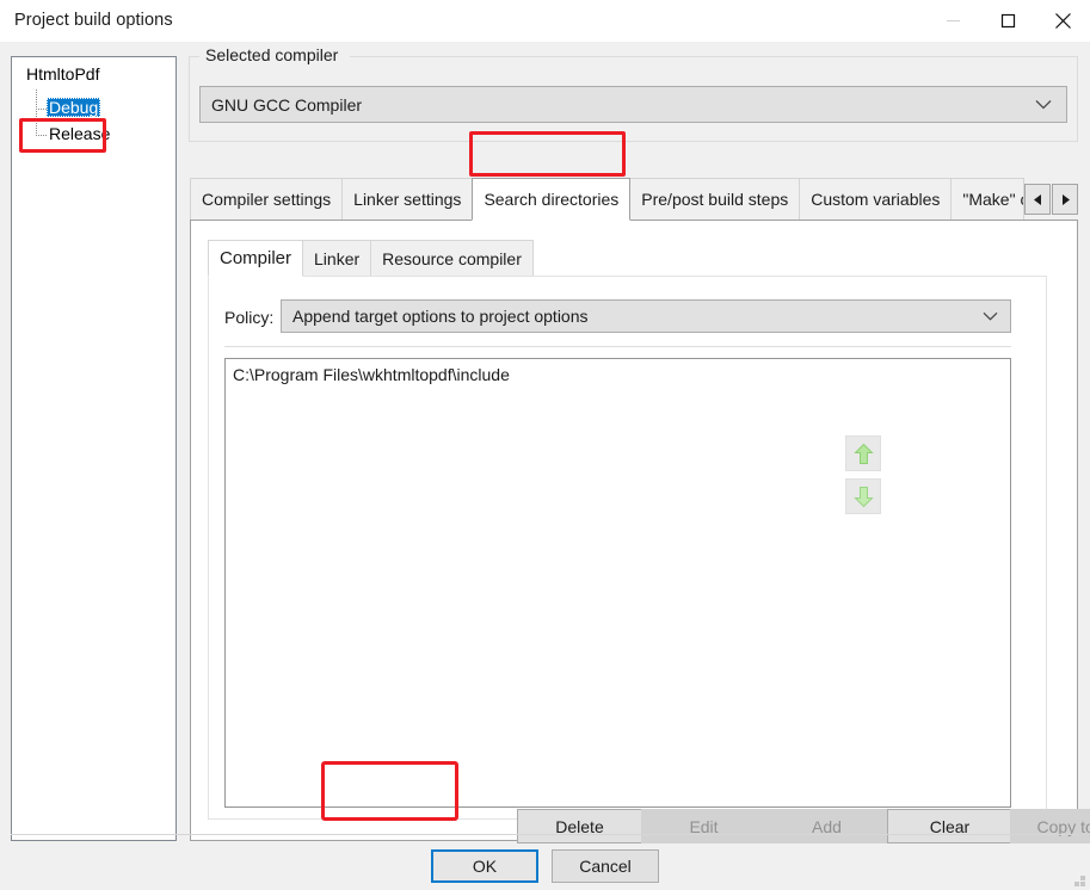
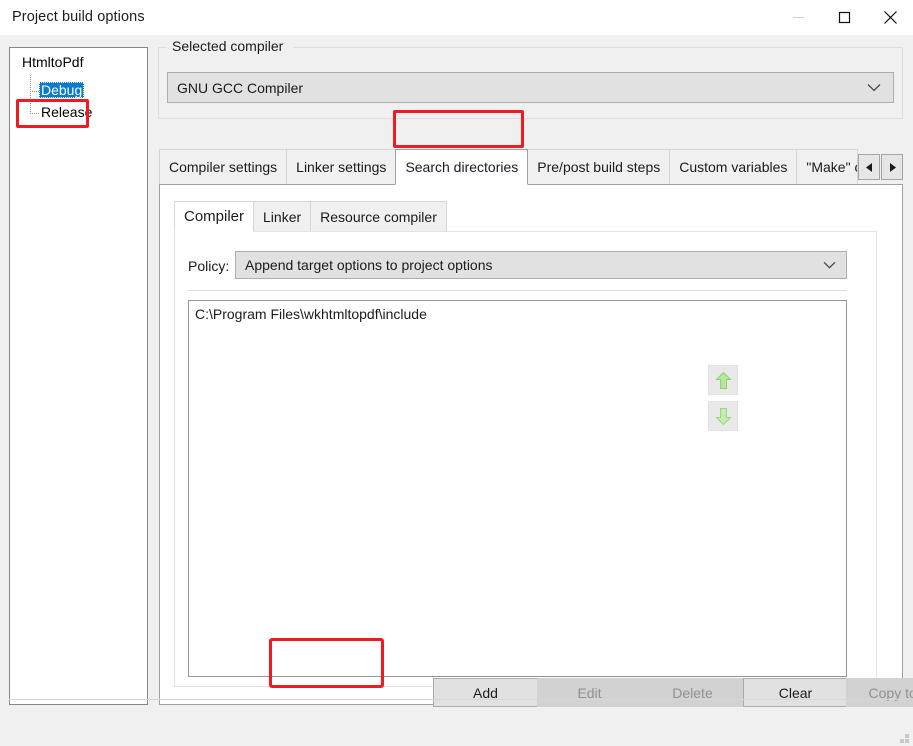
  Project build options
  HtmltoPdf
  Debug
  Release
  Selected compiler
  GNU GCC Compiler
  Compiler settings
  Linker settings
  Search directories
  Pre/post build steps
  Custom variables
  "Make"
  Compiler
  Linker
  Resource compiler
  Policy:
  Append target options to project options
  C:\Program Files\wkhtmltopdf\include
- Delete
+ Add
  Edit
- Add
+ Delete
  Clear
- OK
- Cancel
